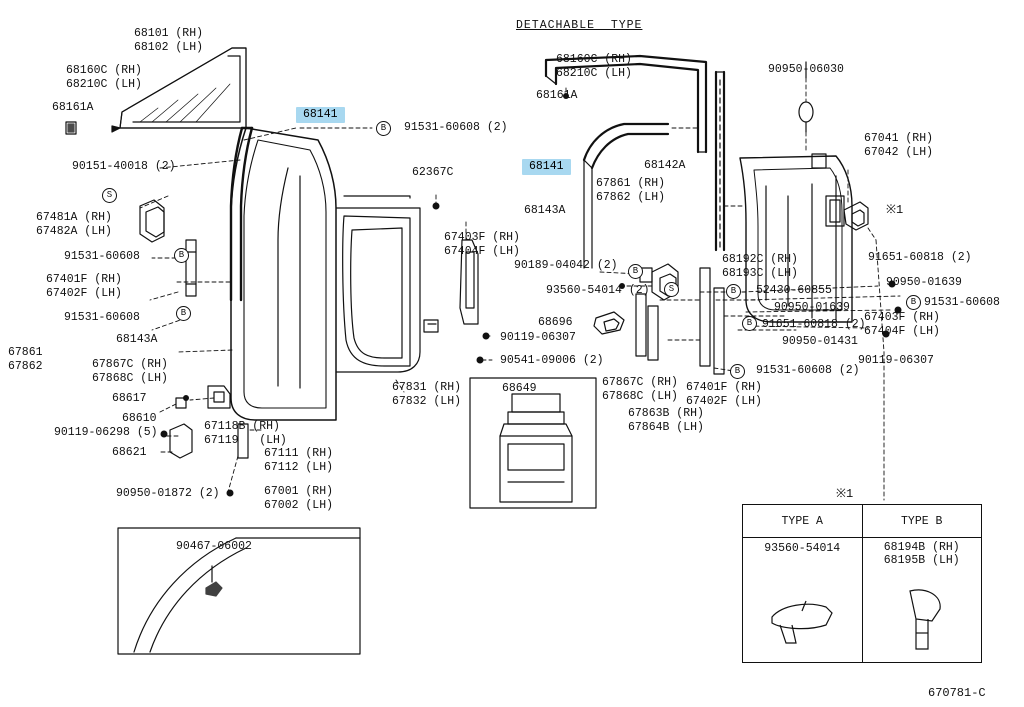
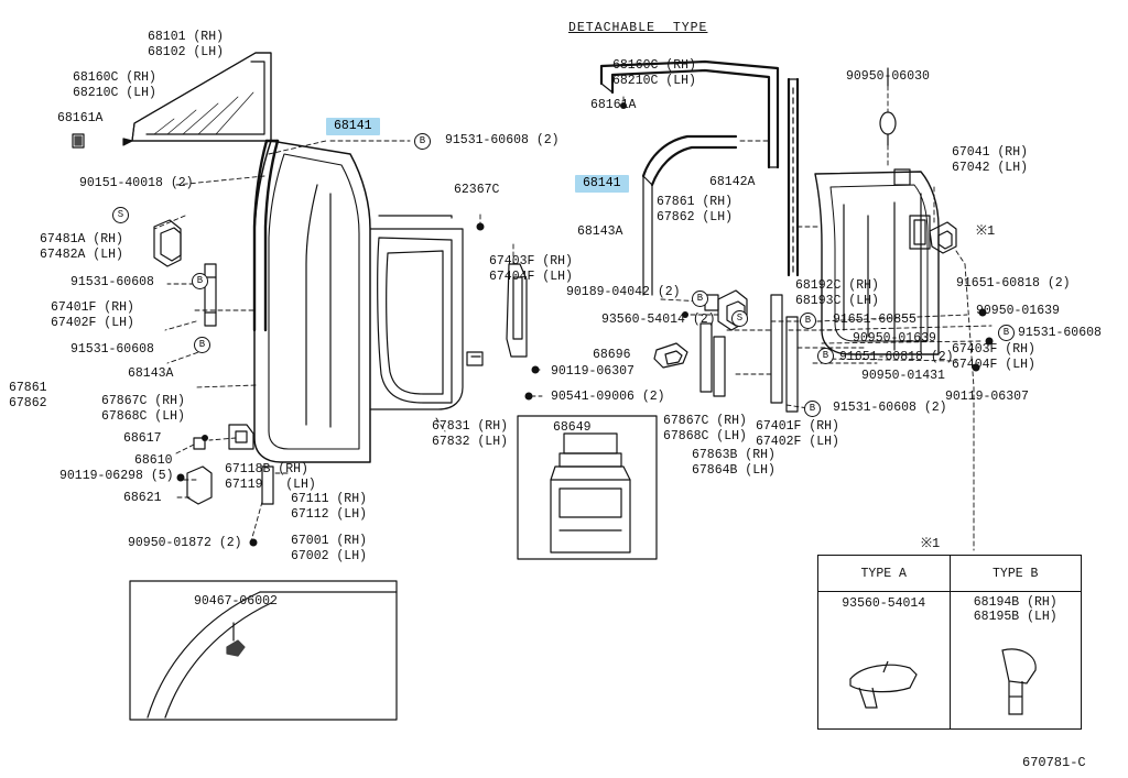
  DETACHABLE TYPE
  68101 (RH)
  68102 (LH)
  68160C (RH)
  68210C (LH)
  68161A
  90151-40018 (2)
  67481A (RH)
  67482A (LH)
  91531-60608
  67401F (RH)
  67402F (LH)
  91531-60608
  68143A
  67861
  67862
  67867C (RH)
  67868C (LH)
  68617
  68610
  90119-06298 (5)
  68621
  90950-01872 (2)
  67118B (RH)
  67119 (LH)
  67111 (RH)
  67112 (LH)
  67001 (RH)
  67002 (LH)
  67831 (RH)
  67832 (LH)
  90541-09006 (2)
  90119-06307
  67403F (RH)
  67404F (LH)
  62367C
  91531-60608 (2)
  90467-06002
  68649
  68141
  68141
  68160C (RH)
  68210C (LH)
  68161A
  90950-06030
  67041 (RH)
  67042 (LH)
  68142A
  67861 (RH)
  67862 (LH)
  68143A
  90189-04042 (2)
  93560-54014 (2)
  68192C (RH)
  68193C (LH)
- 52430-60855
+ 91651-60855
  90950-01639
  91651-60818 (2)
  90950-01431
  68696
  91531-60608 (2)
  67867C (RH)
  67868C (LH)
  67401F (RH)
  67402F (LH)
  67863B (RH)
  67864B (LH)
  91651-60818 (2)
  90950-01639
  91531-60608
  67403F (RH)
  67404F (LH)
  90119-06307
  ※1
  ※1
  B
  S
  B
  B
  B
  S
  B
  B
  B
  B
  TYPE A	TYPE B
  93560-54014	68194B (RH) 68195B (LH)
  670781-C
